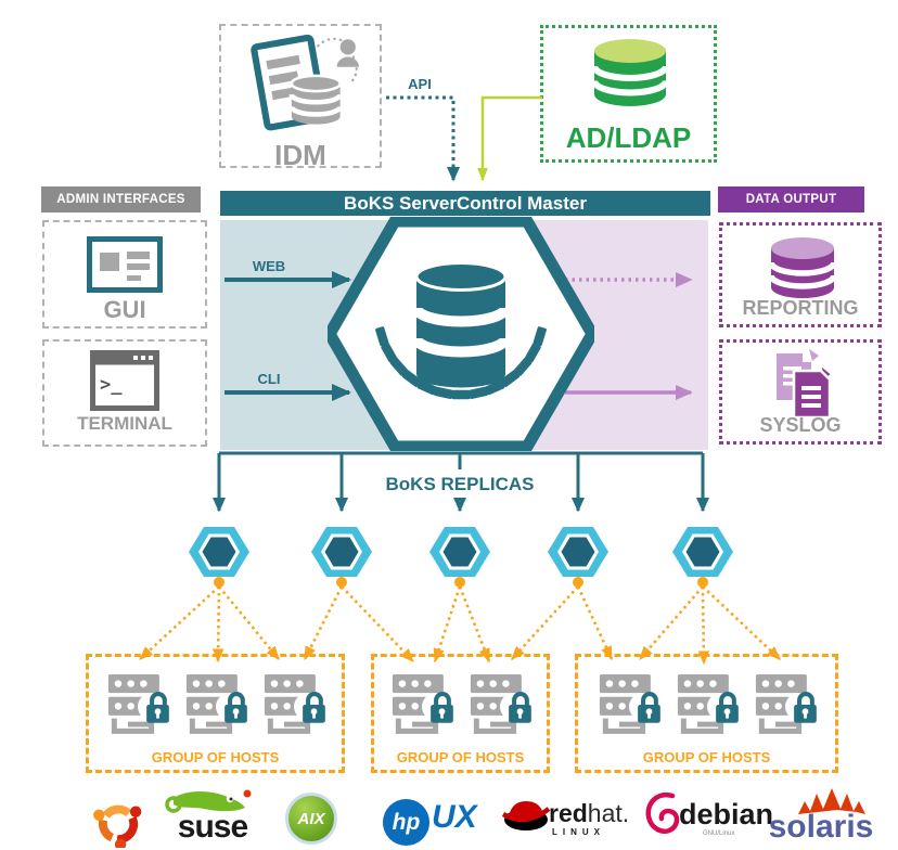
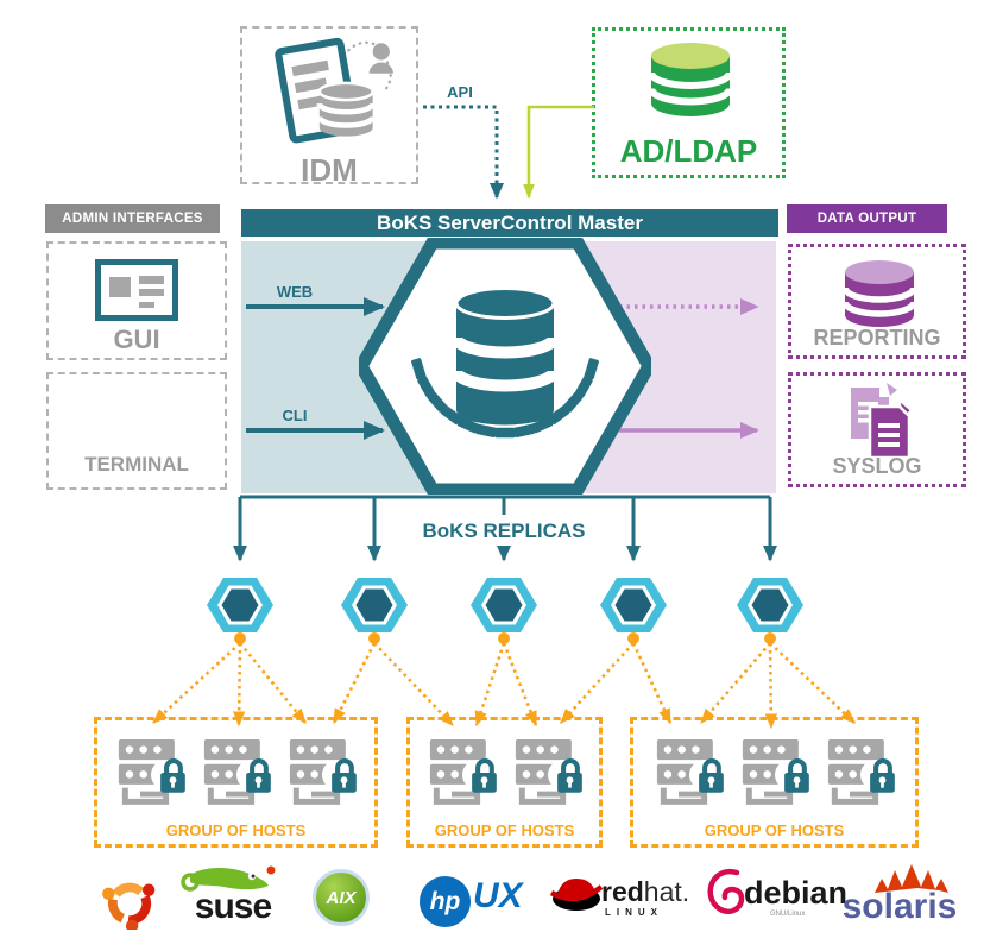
  IDM
  AD/LDAP
  API
  ADMIN INTERFACES
  BoKS ServerControl Master
  DATA OUTPUT
  GUI
- >_
  TERMINAL
  REPORTING
  SYSLOG
  WEB
  CLI
  BoKS REPLICAS
  GROUP OF HOSTS
  GROUP OF HOSTS
  GROUP OF HOSTS
  suse
  AIX
  hp
  UX
  redhat.
  LINUX
  debian
  solaris
